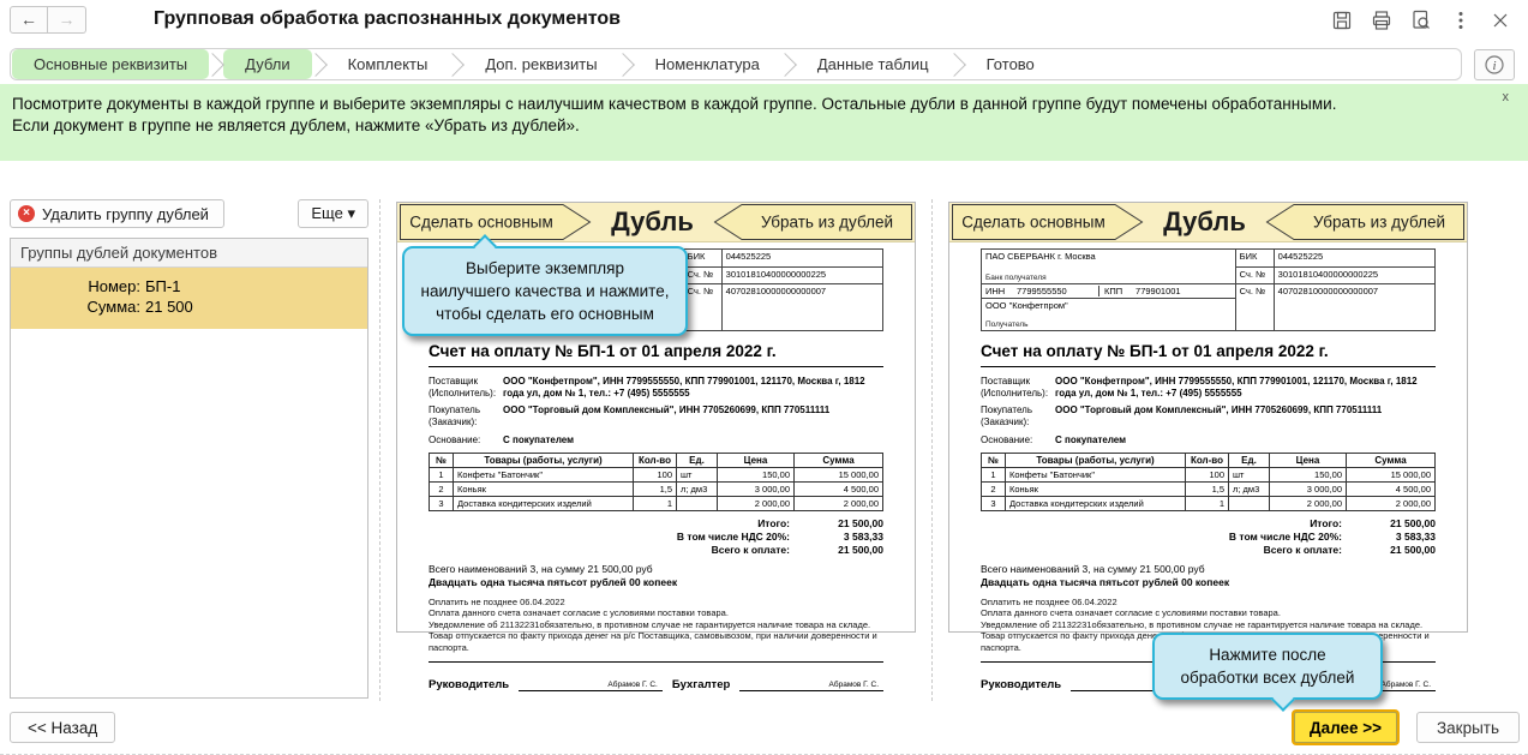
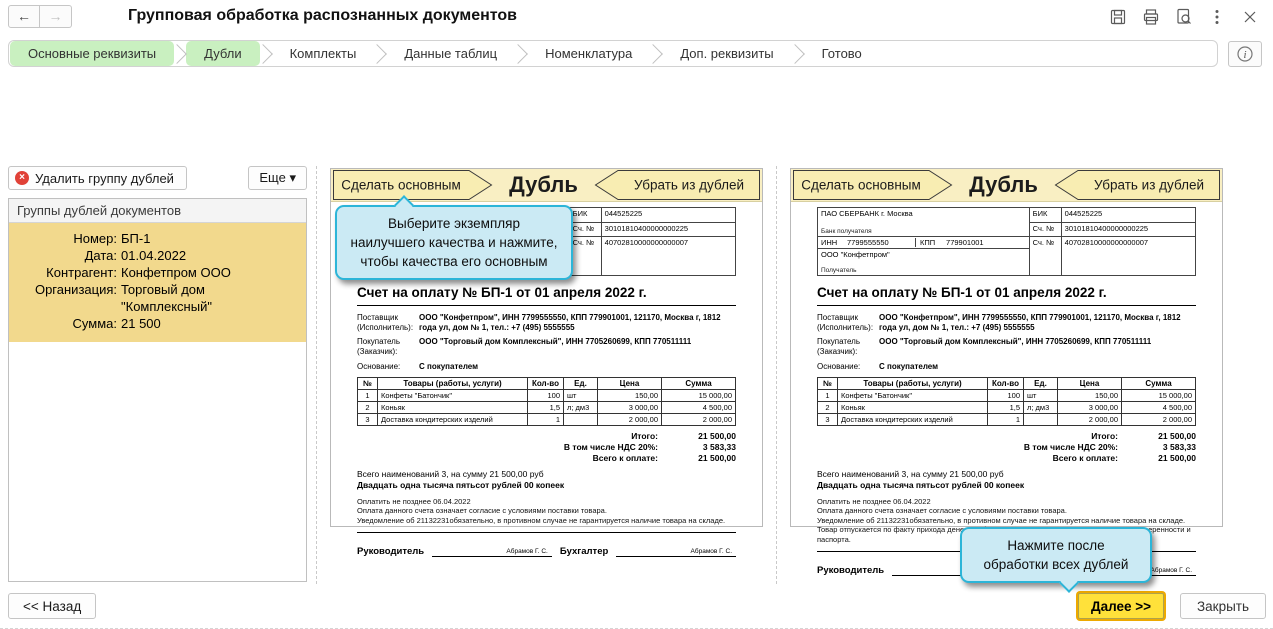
  ←
  →
  Групповая обработка распознанных документов
  Основные реквизиты
  Дубли
  Комплекты
- Доп. реквизиты
+ Данные таблиц
  Номенклатура
- Данные таблиц
+ Доп. реквизиты
  Готово
  i
- Посмотрите документы в каждой группе и выберите экземпляры с наилучшим качеством в каждой группе. Остальные дубли в данной группе будут помечены обработанными.
- Если документ в группе не является дублем, нажмите «Убрать из дублей».
- x
  ×
  Удалить группу дублей
  Еще ▾
  Группы дублей документов
  Номер:
  БП-1
+ Дата:
+ 01.04.2022
+ Контрагент:
+ Конфетпром ООО
+ Организация:
+ Торговый дом "Комплексный"
  Сумма:
  21 500
  Сделать основным
  Дубль
  Убрать из дублей
  Сч. №	30101810400000000225
  Счет на оплату № БП-1 от 01 апреля 2022 г.
  Поставщик (Исполнитель):
  ООО "Конфетпром", ИНН 7799555550, КПП 779901001, 121170, Москва г, 1812 года ул, дом № 1, тел.: +7 (495) 5555555
  Покупатель (Заказчик):
  ООО "Торговый дом Комплексный", ИНН 7705260699, КПП 770511111
  Основание:
  С покупателем
  №	Товары (работы, услуги)	Кол-во	Ед.	Цена	Сумма
  1	Конфеты "Батончик"	100	шт	150,00	15 000,00
  2	Коньяк	1,5	л; дм3	3 000,00	4 500,00
  3	Доставка кондитерских изделий	1		2 000,00	2 000,00
  Итого:
  21 500,00
  В том числе НДС 20%:
  3 583,33
  Всего к оплате:
  21 500,00
  Всего наименований 3, на сумму 21 500,00 руб
  Двадцать одна тысяча пятьсот рублей 00 копеек
  Оплатить не позднее 06.04.2022
  Оплата данного счета означает согласие с условиями поставки товара.
  Уведомление об 21132231обязательно, в противном случае не гарантируется наличие товара на складе.
- Товар отпускается по факту прихода денег на р/с Поставщика, самовывозом, при наличии доверенности и паспорта.
  Руководитель
  Бухгалтер
- Выберите экземпляр наилучшего качества и нажмите, чтобы сделать его основным
+ Выберите экземпляр наилучшего качества и нажмите, чтобы качества его основным
  Сделать основным
  Дубль
  Убрать из дублей
  Сч. №	30101810400000000225
  ИНН 7799555550 КПП 779901001	Сч. №	40702810000000000007
  Счет на оплату № БП-1 от 01 апреля 2022 г.
  Поставщик (Исполнитель):
  ООО "Конфетпром", ИНН 7799555550, КПП 779901001, 121170, Москва г, 1812 года ул, дом № 1, тел.: +7 (495) 5555555
  Покупатель (Заказчик):
  ООО "Торговый дом Комплексный", ИНН 7705260699, КПП 770511111
  Основание:
  С покупателем
  №	Товары (работы, услуги)	Кол-во	Ед.	Цена	Сумма
  1	Конфеты "Батончик"	100	шт	150,00	15 000,00
  2	Коньяк	1,5	л; дм3	3 000,00	4 500,00
  3	Доставка кондитерских изделий	1		2 000,00	2 000,00
  Итого:
  21 500,00
  В том числе НДС 20%:
  3 583,33
  Всего к оплате:
  21 500,00
  Всего наименований 3, на сумму 21 500,00 руб
  Двадцать одна тысяча пятьсот рублей 00 копеек
  Оплатить не позднее 06.04.2022
  Оплата данного счета означает согласие с условиями поставки товара.
  Уведомление об 21132231обязательно, в противном случае не гарантируется наличие товара на складе.
  Руководитель
  Нажмите после обработки всех дублей
  << Назад
  Далее >>
  Закрыть
